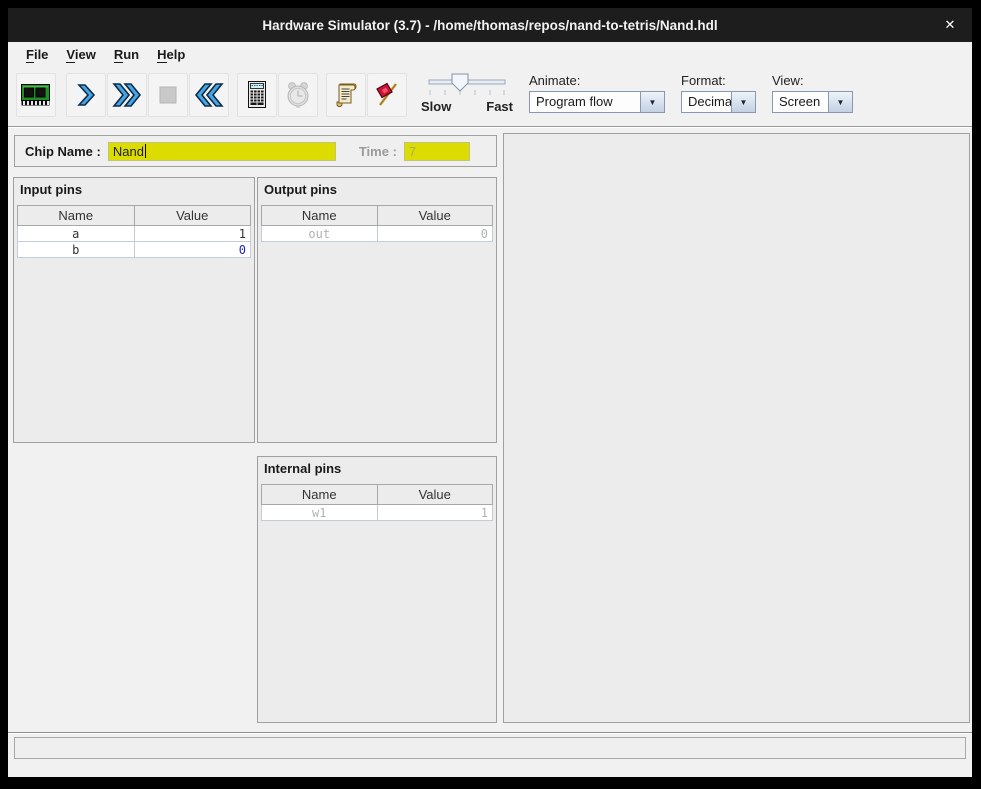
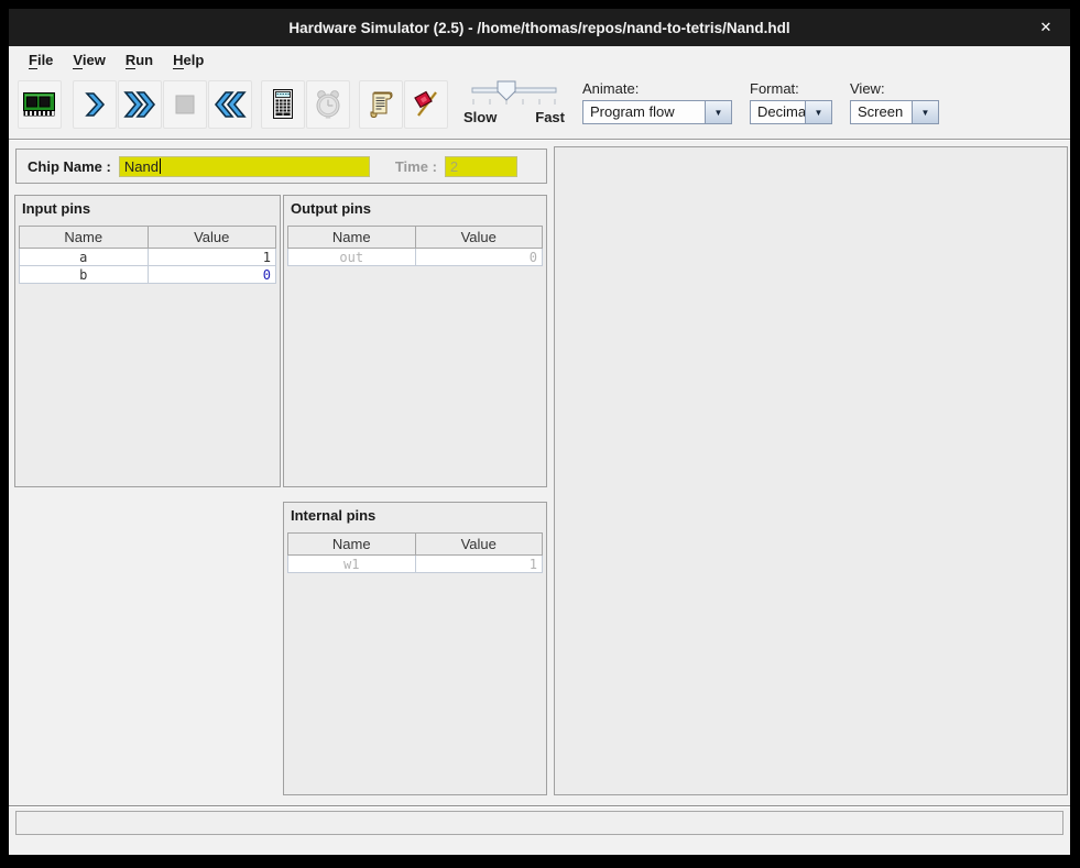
- Hardware Simulator (3.7) - /home/thomas/repos/nand-to-tetris/Nand.hdl
+ Hardware Simulator (2.5) - /home/thomas/repos/nand-to-tetris/Nand.hdl
  ✕
  File
  View
  Run
  Help
  Slow
  Fast
  Animate:
  Program flow
  ▼
  Format:
  Decima
  ▼
  View:
  Screen
  ▼
  Chip Name :
  Nand
  Time :
- 7
+ 2
  Input pins
  Name	Value
  a	1
  b	0
  Output pins
  Name	Value
  out	0
  Internal pins
  Name	Value
  w1	1
